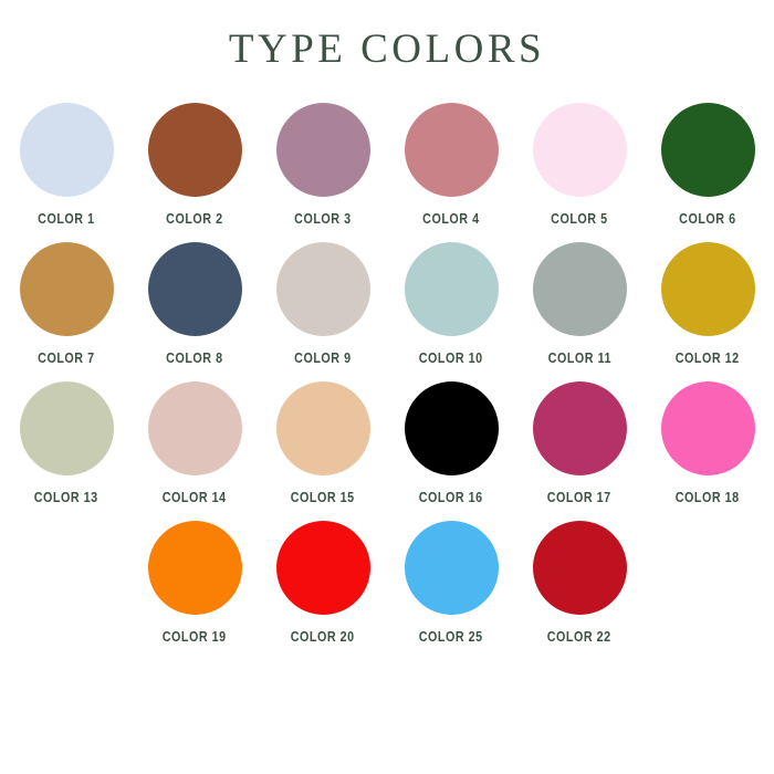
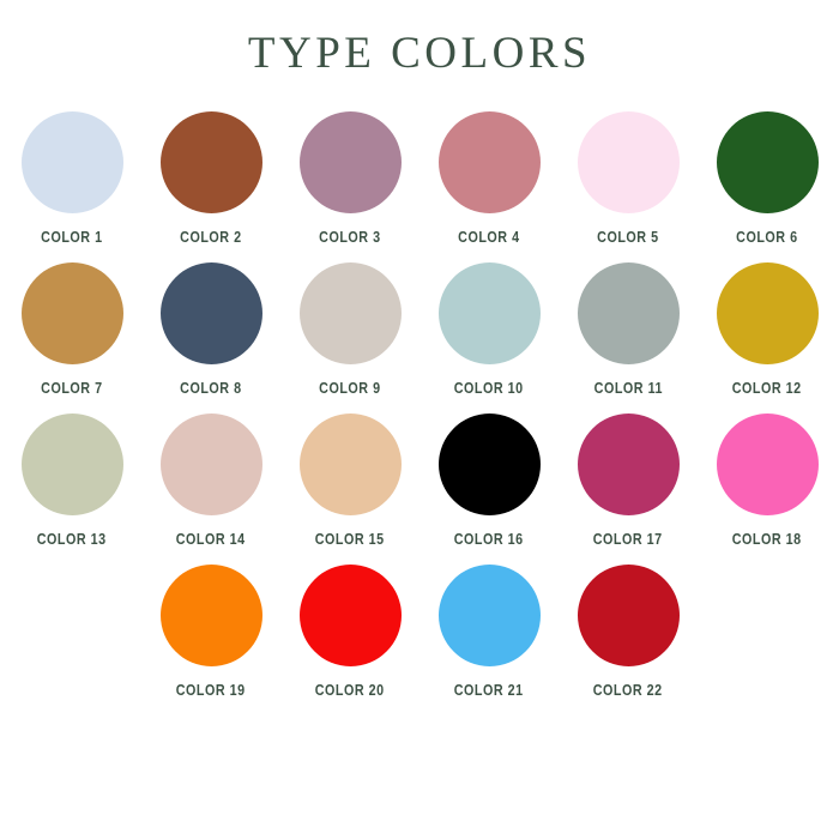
  TYPE COLORS
  COLOR 1
  COLOR 2
  COLOR 3
  COLOR 4
  COLOR 5
  COLOR 6
  COLOR 7
  COLOR 8
  COLOR 9
  COLOR 10
  COLOR 11
  COLOR 12
  COLOR 13
  COLOR 14
  COLOR 15
  COLOR 16
  COLOR 17
  COLOR 18
  COLOR 19
  COLOR 20
- COLOR 25
+ COLOR 21
  COLOR 22
